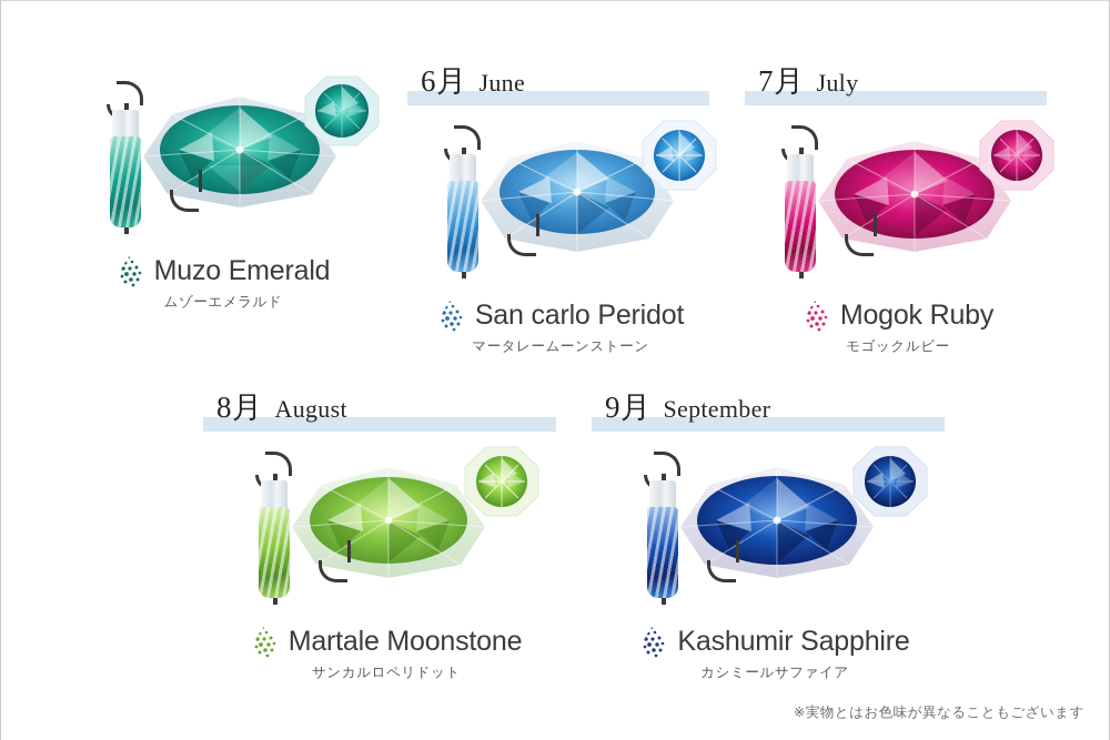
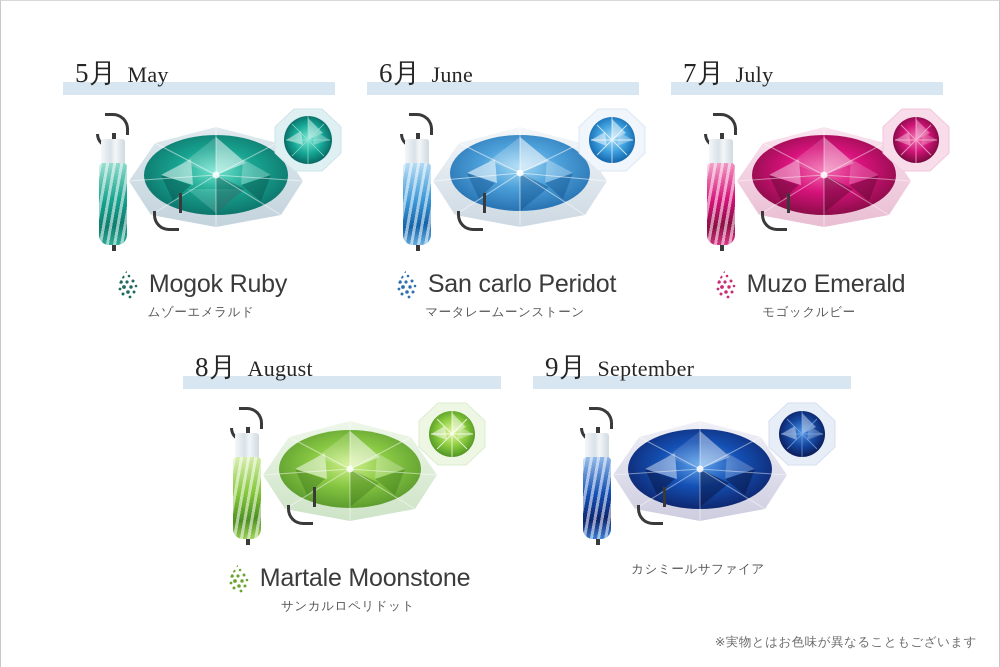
+ 5月 May
- Muzo Emerald
+ Mogok Ruby
  ムゾーエメラルド
  6月 June
  San carlo Peridot
  マータレームーンストーン
  7月 July
- Mogok Ruby
+ Muzo Emerald
  モゴックルビー
  8月 August
  Martale Moonstone
  サンカルロペリドット
  9月 September
- Kashumir Sapphire
  カシミールサファイア
  ※実物とはお色味が異なることもございます
